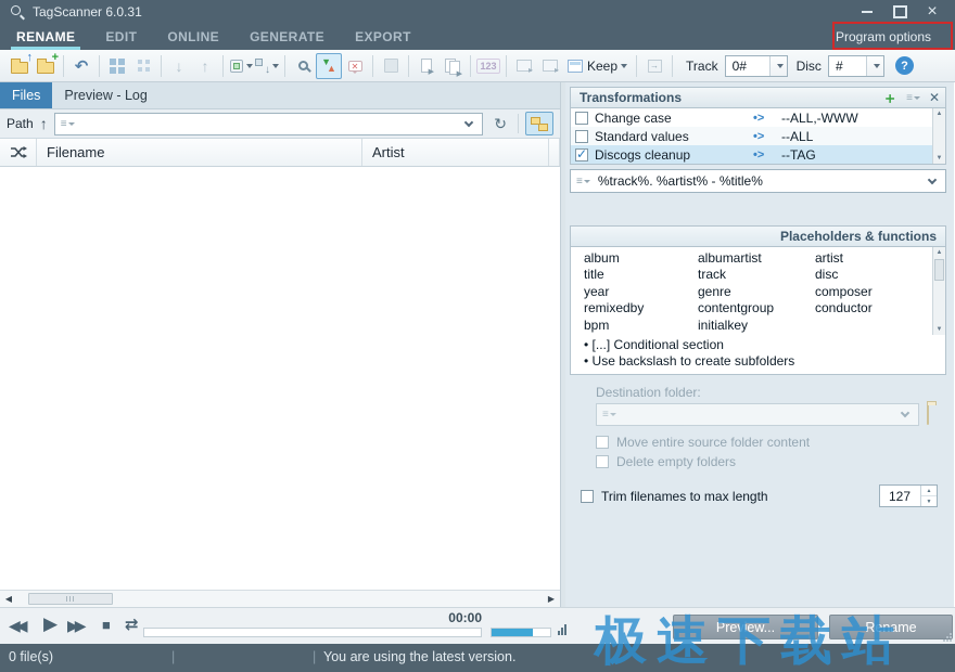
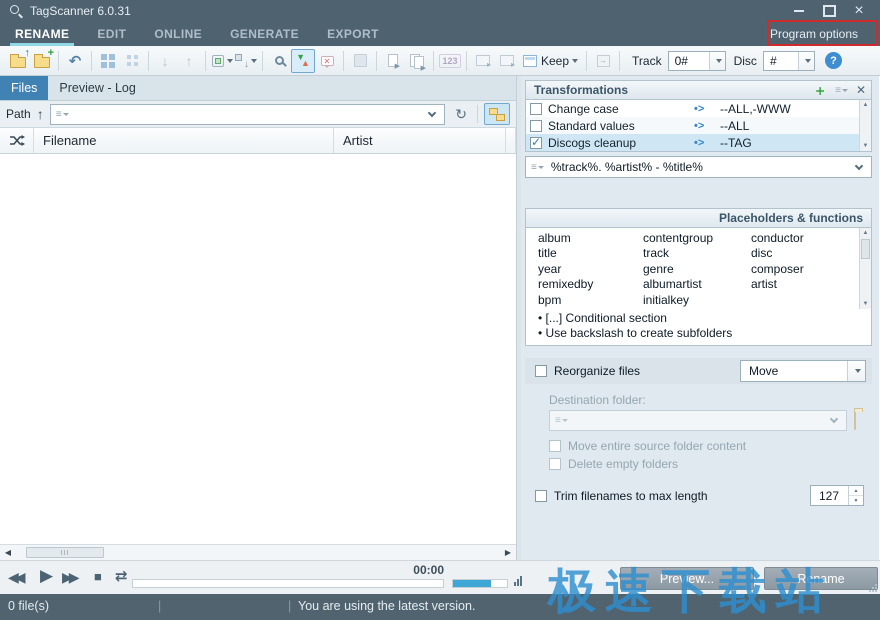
  TagScanner 6.0.31
  ×
  RENAME
  EDIT
  ONLINE
  GENERATE
  EXPORT
  Program options
  ↑
  +
  ↶
  ↓
  ↑
  ▼
  ▲
  ✕
  123
  Keep
  →
  Track
  0#
  Disc
  #
  ?
  Files
  Preview - Log
  Path
  ↑
  ≡
  ↻
  Filename
  Artist
  ◀
  ▶
  Transformations
  ＋
  ≡
  ✕
  Change case
  •>
  --ALL,-WWW
  Standard values
  •>
  --ALL
  Discogs cleanup
  •>
  --TAG
  ≡
  %track%. %artist% - %title%
  Placeholders & functions
  album
  title
  year
  remixedby
  bpm
- albumartist
+ contentgroup
  track
  genre
- contentgroup
+ albumartist
  initialkey
- artist
+ conductor
  disc
  composer
- conductor
+ artist
  • [...] Conditional section
  • Use backslash to create subfolders
+ Reorganize files
+ Move
  Destination folder:
  ≡
  Move entire source folder content
  Delete empty folders
  Trim filenames to max length
  127
  ◀◀
  ▶
  ▶▶
  ■
  ⇄
  00:00
  Preview...
  Rename
  0 file(s)
  |
  |
  You are using the latest version.
  极速下载站
